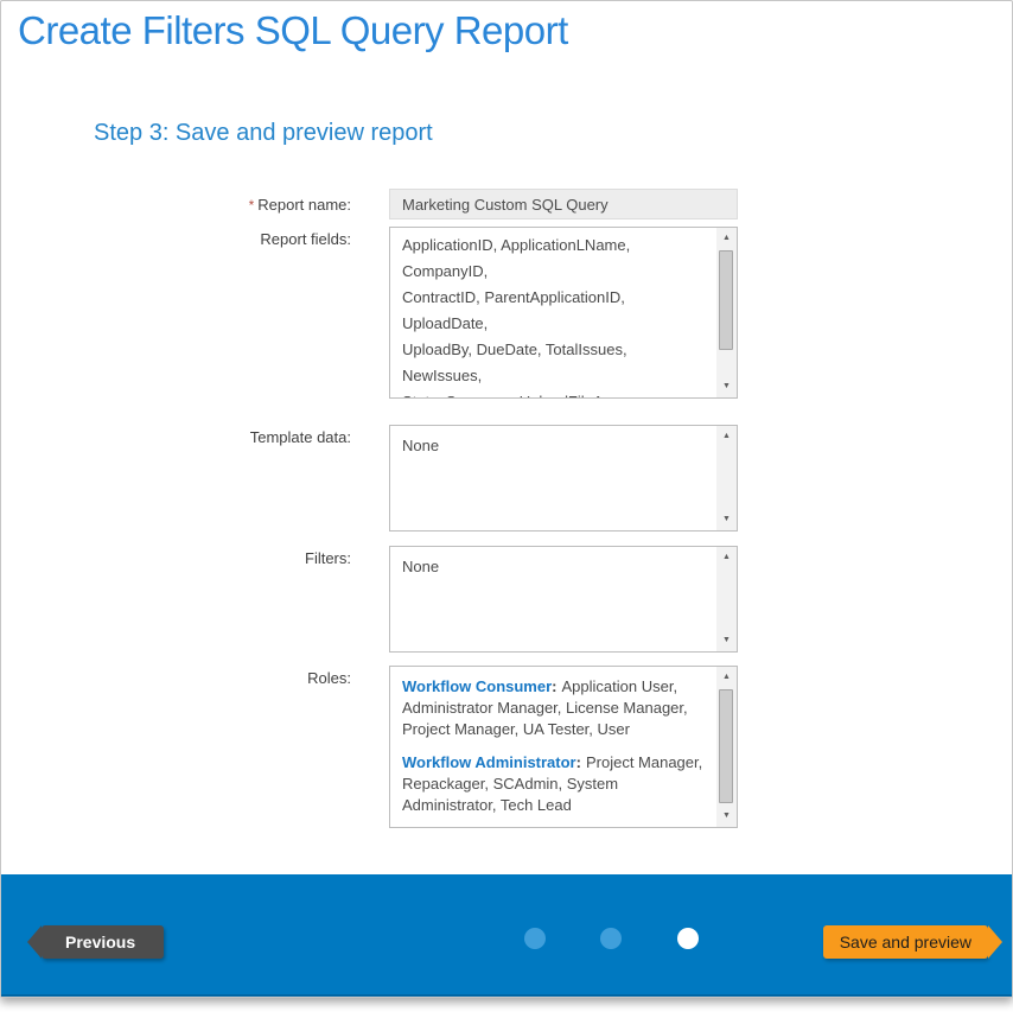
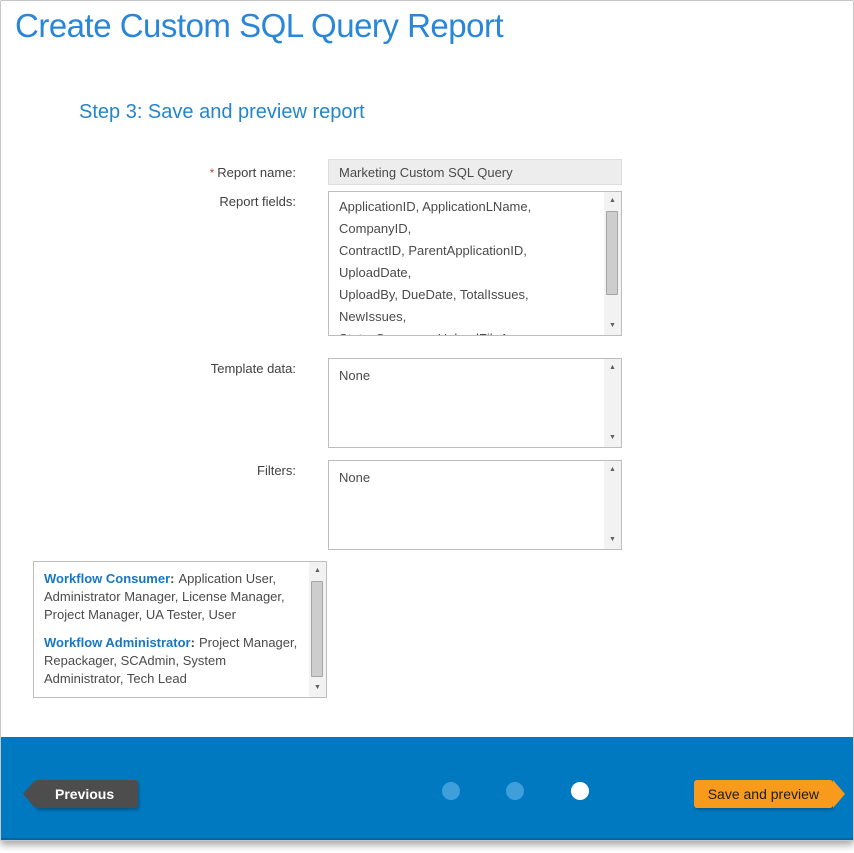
- Create Filters SQL Query Report
+ Create Custom SQL Query Report
  Step 3: Save and preview report
  * Report name:
  Marketing Custom SQL Query
  Report fields:
  ApplicationID, ApplicationLName, CompanyID,
  ContractID, ParentApplicationID, UploadDate,
  UploadBy, DueDate, TotalIssues, NewIssues,
  Template data:
  None
  Filters:
  None
- Roles:
  Workflow Consumer: Application User, Administrator Manager, License Manager, Project Manager, UA Tester, User
  Workflow Administrator: Project Manager, Repackager, SCAdmin, System Administrator, Tech Lead
  Previous
  Save and preview
